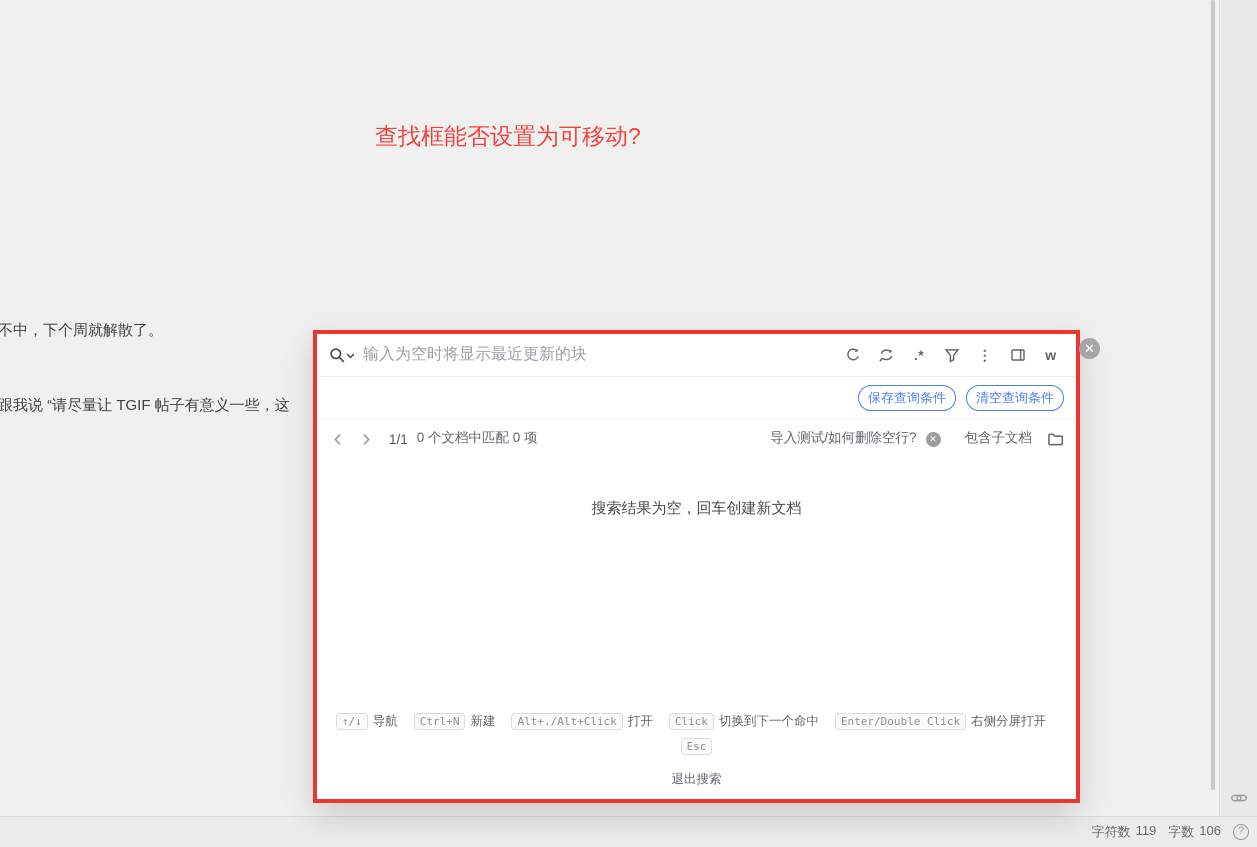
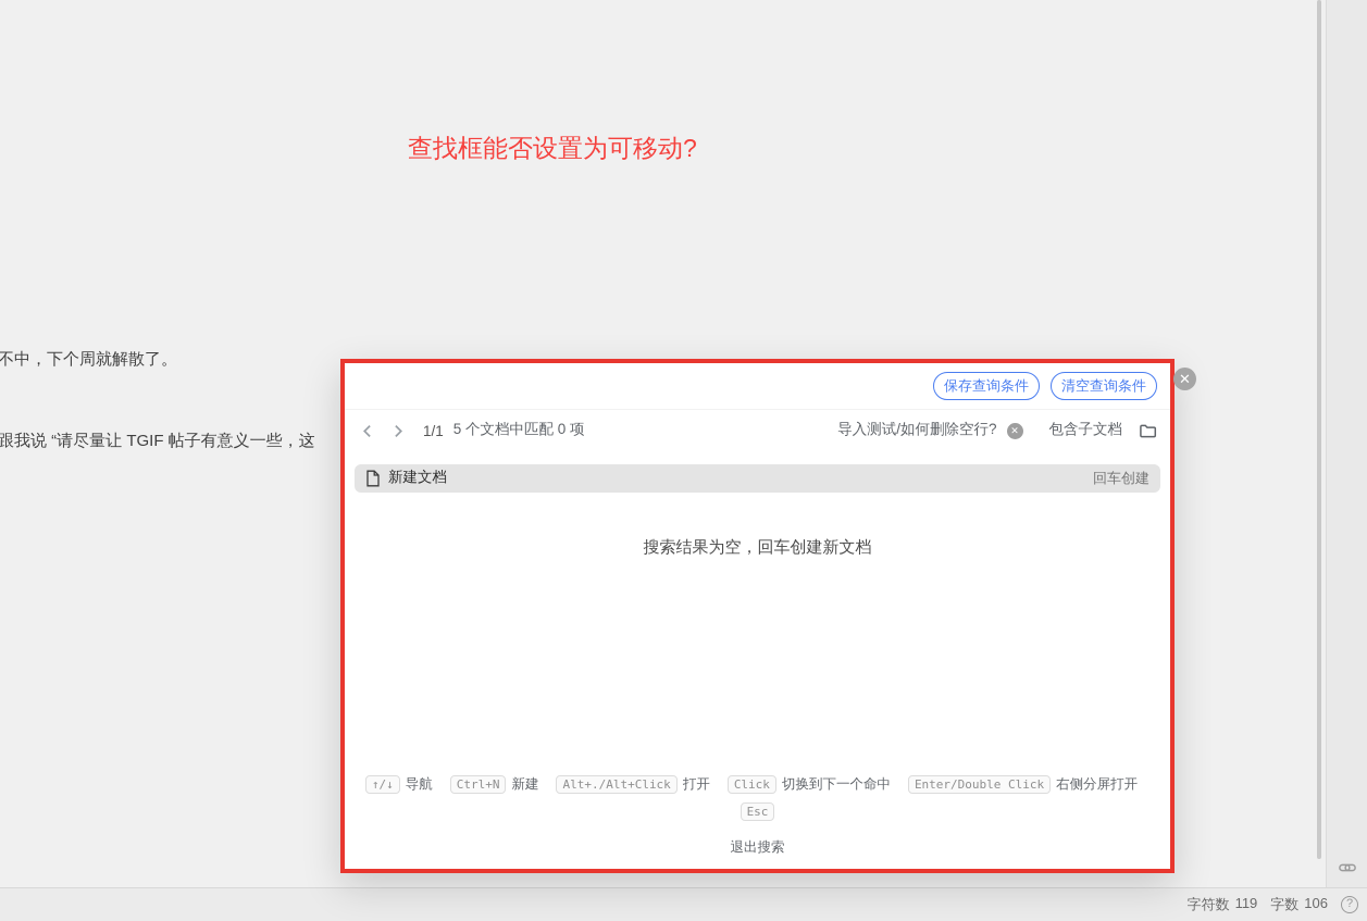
  查找框能否设置为可移动?
  不中，下个周就解散了。
  跟我说 “请尽量让 TGIF 帖子有意义一些，这
- 输入为空时将显示最近更新的块
- .*
- ⋮
- w
  保存查询条件
  清空查询条件
  1/1
- 0 个文档中匹配 0 项
+ 5 个文档中匹配 0 项
  导入测试/如何删除空行?
  ✕
  包含子文档
+ 新建文档
+ 回车创建
  搜索结果为空，回车创建新文档
  ↑/↓
  导航
  Ctrl+N
  新建
  Alt+./Alt+Click
  打开
  Click
  切换到下一个命中
  Enter/Double Click
  右侧分屏打开
  Esc
  退出搜索
  ✕
  字符数
  119
  字数
  106
  ?
